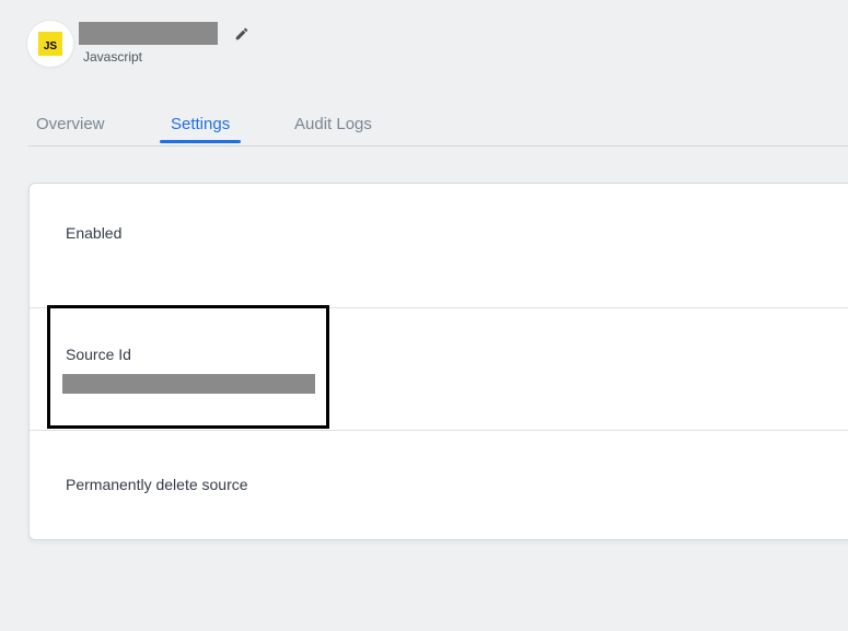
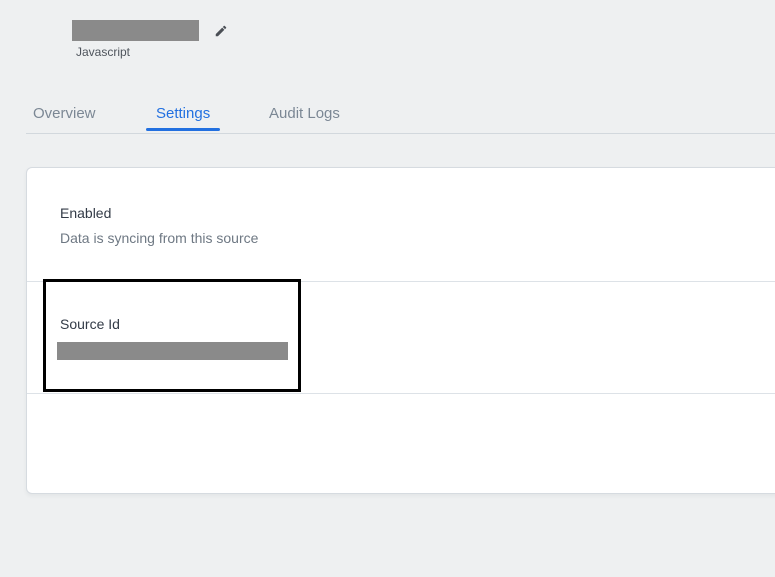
- JS
  Javascript
  Overview
  Settings
  Audit Logs
  Enabled
+ Data is syncing from this source
  Source Id
- Permanently delete source
